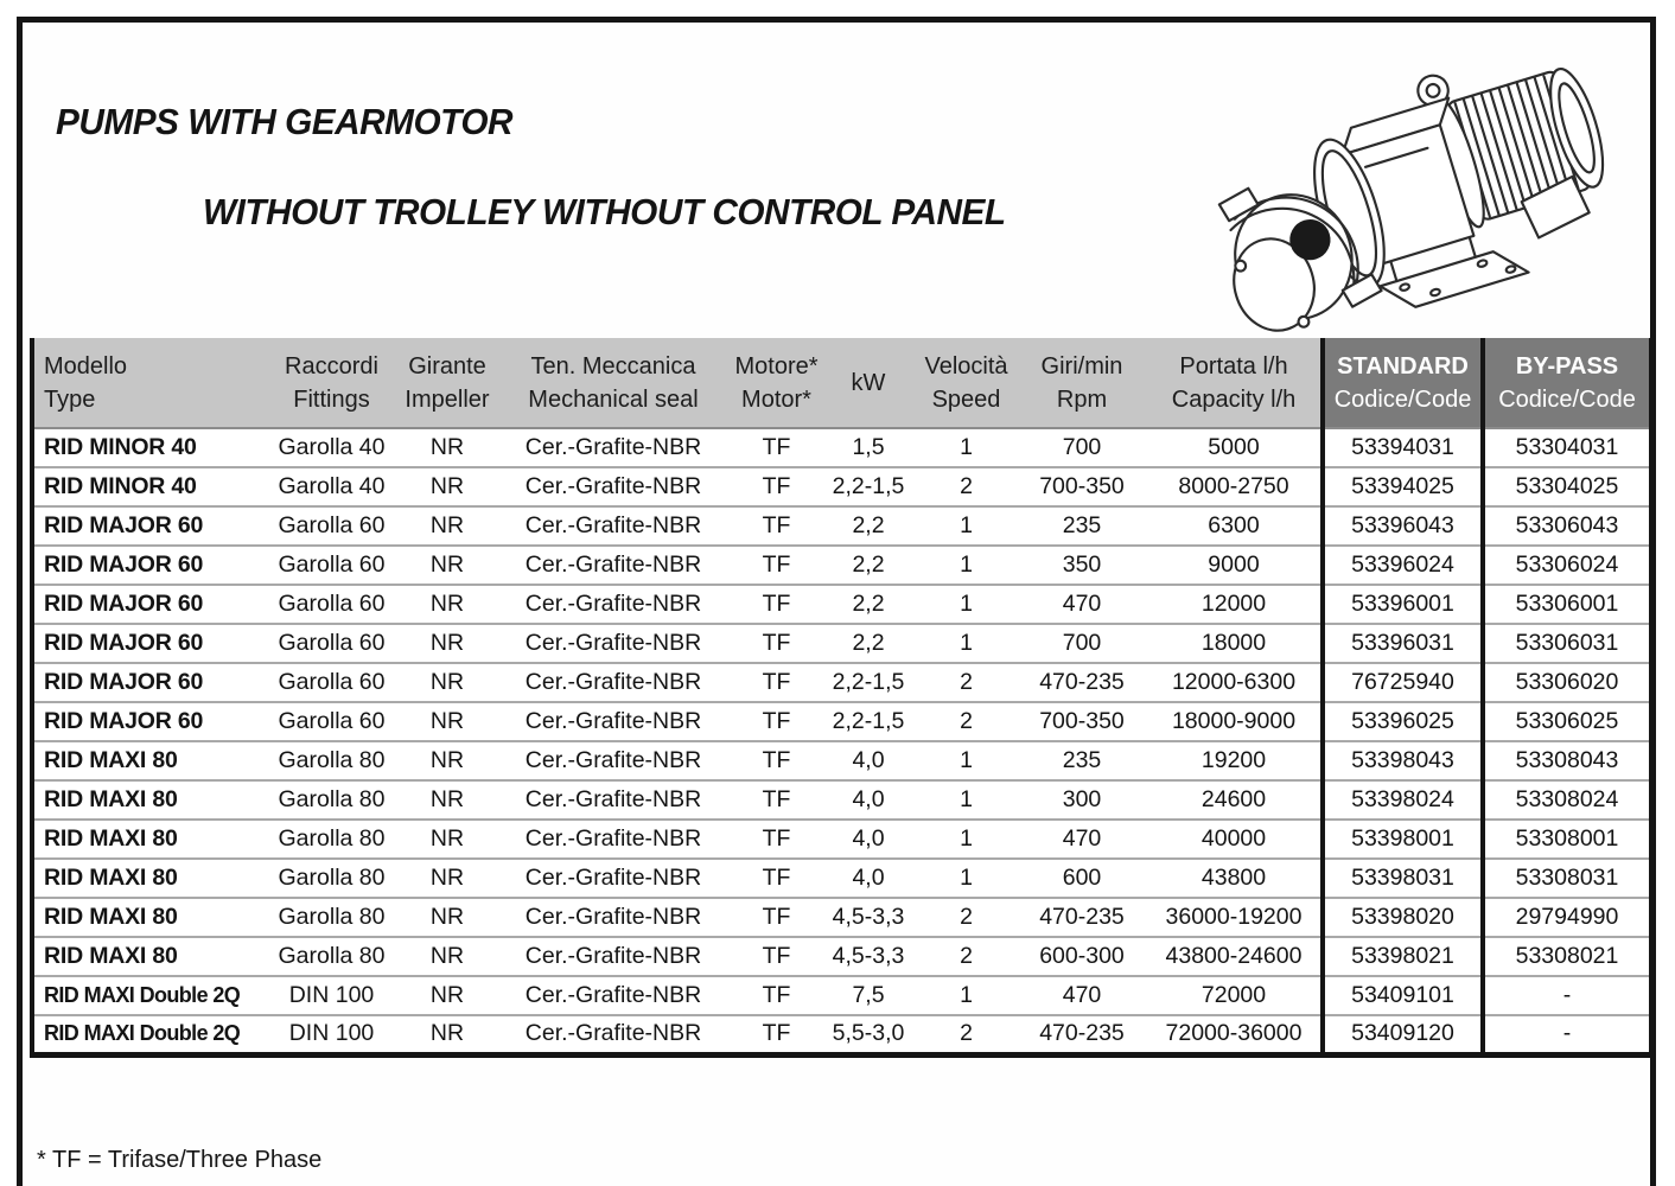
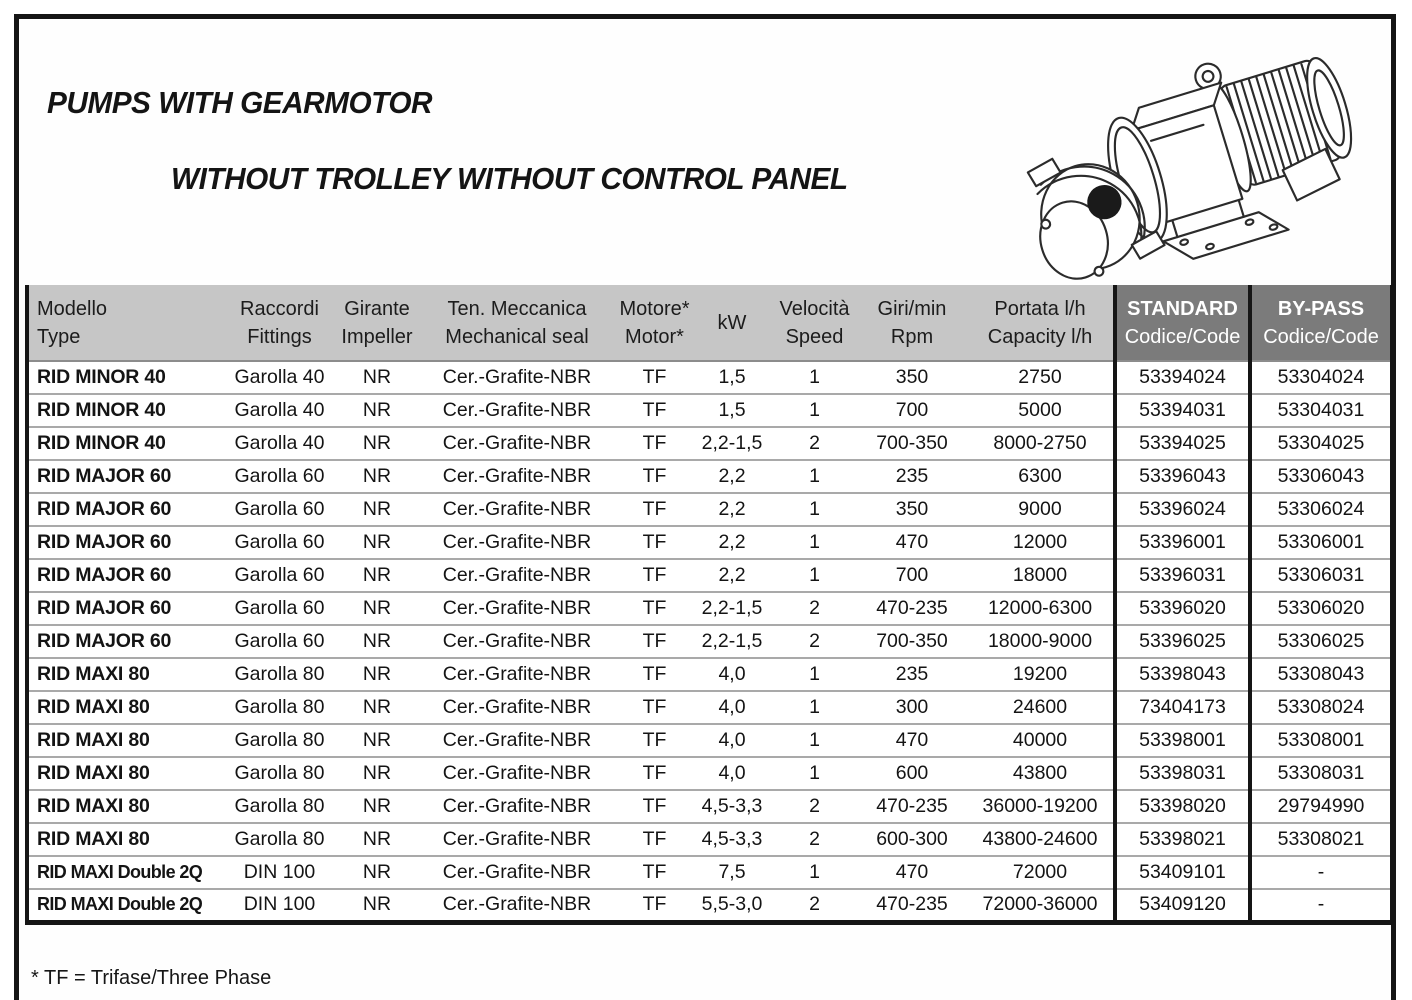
  PUMPS WITH GEARMOTOR
  WITHOUT TROLLEY WITHOUT CONTROL PANEL
  Modello Type	Raccordi Fittings	Girante Impeller	Ten. Meccanica Mechanical seal	Motore* Motor*	kW	Velocità Speed	Giri/min Rpm	Portata l/h Capacity l/h	STANDARD Codice/Code	BY-PASS Codice/Code
+ RID MINOR 40	Garolla 40	NR	Cer.-Grafite-NBR	TF	1,5	1	350	2750	53394024	53304024
  RID MINOR 40	Garolla 40	NR	Cer.-Grafite-NBR	TF	1,5	1	700	5000	53394031	53304031
  RID MINOR 40	Garolla 40	NR	Cer.-Grafite-NBR	TF	2,2-1,5	2	700-350	8000-2750	53394025	53304025
  RID MAJOR 60	Garolla 60	NR	Cer.-Grafite-NBR	TF	2,2	1	235	6300	53396043	53306043
  RID MAJOR 60	Garolla 60	NR	Cer.-Grafite-NBR	TF	2,2	1	350	9000	53396024	53306024
  RID MAJOR 60	Garolla 60	NR	Cer.-Grafite-NBR	TF	2,2	1	470	12000	53396001	53306001
  RID MAJOR 60	Garolla 60	NR	Cer.-Grafite-NBR	TF	2,2	1	700	18000	53396031	53306031
- RID MAJOR 60	Garolla 60	NR	Cer.-Grafite-NBR	TF	2,2-1,5	2	470-235	12000-6300	76725940	53306020
+ RID MAJOR 60	Garolla 60	NR	Cer.-Grafite-NBR	TF	2,2-1,5	2	470-235	12000-6300	53396020	53306020
  RID MAJOR 60	Garolla 60	NR	Cer.-Grafite-NBR	TF	2,2-1,5	2	700-350	18000-9000	53396025	53306025
  RID MAXI 80	Garolla 80	NR	Cer.-Grafite-NBR	TF	4,0	1	235	19200	53398043	53308043
- RID MAXI 80	Garolla 80	NR	Cer.-Grafite-NBR	TF	4,0	1	300	24600	53398024	53308024
+ RID MAXI 80	Garolla 80	NR	Cer.-Grafite-NBR	TF	4,0	1	300	24600	73404173	53308024
  RID MAXI 80	Garolla 80	NR	Cer.-Grafite-NBR	TF	4,0	1	470	40000	53398001	53308001
  RID MAXI 80	Garolla 80	NR	Cer.-Grafite-NBR	TF	4,0	1	600	43800	53398031	53308031
  RID MAXI 80	Garolla 80	NR	Cer.-Grafite-NBR	TF	4,5-3,3	2	470-235	36000-19200	53398020	29794990
  RID MAXI 80	Garolla 80	NR	Cer.-Grafite-NBR	TF	4,5-3,3	2	600-300	43800-24600	53398021	53308021
  RID MAXI Double 2Q	DIN 100	NR	Cer.-Grafite-NBR	TF	7,5	1	470	72000	53409101	-
  RID MAXI Double 2Q	DIN 100	NR	Cer.-Grafite-NBR	TF	5,5-3,0	2	470-235	72000-36000	53409120	-
  * TF = Trifase/Three Phase
